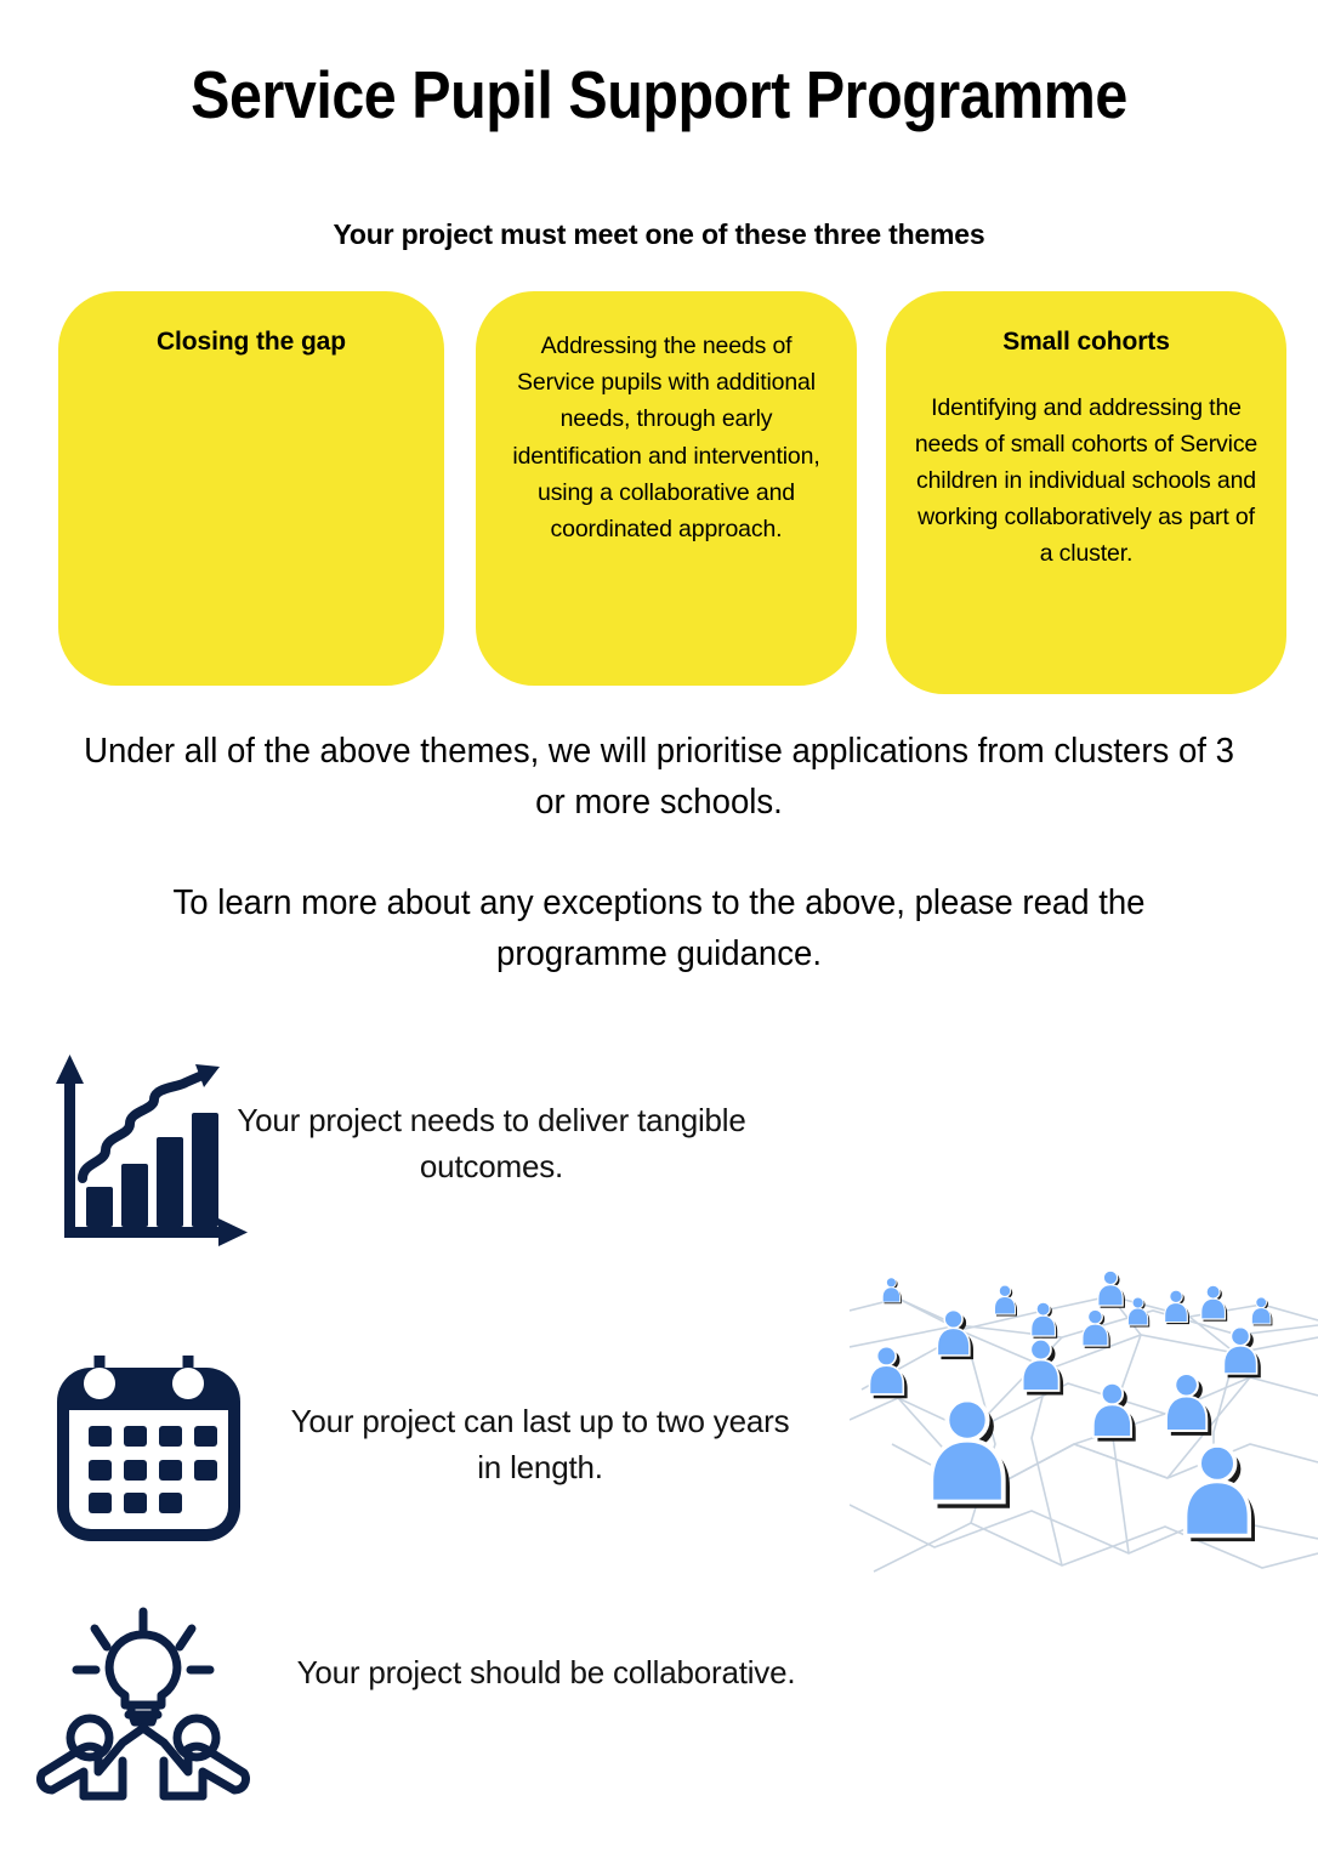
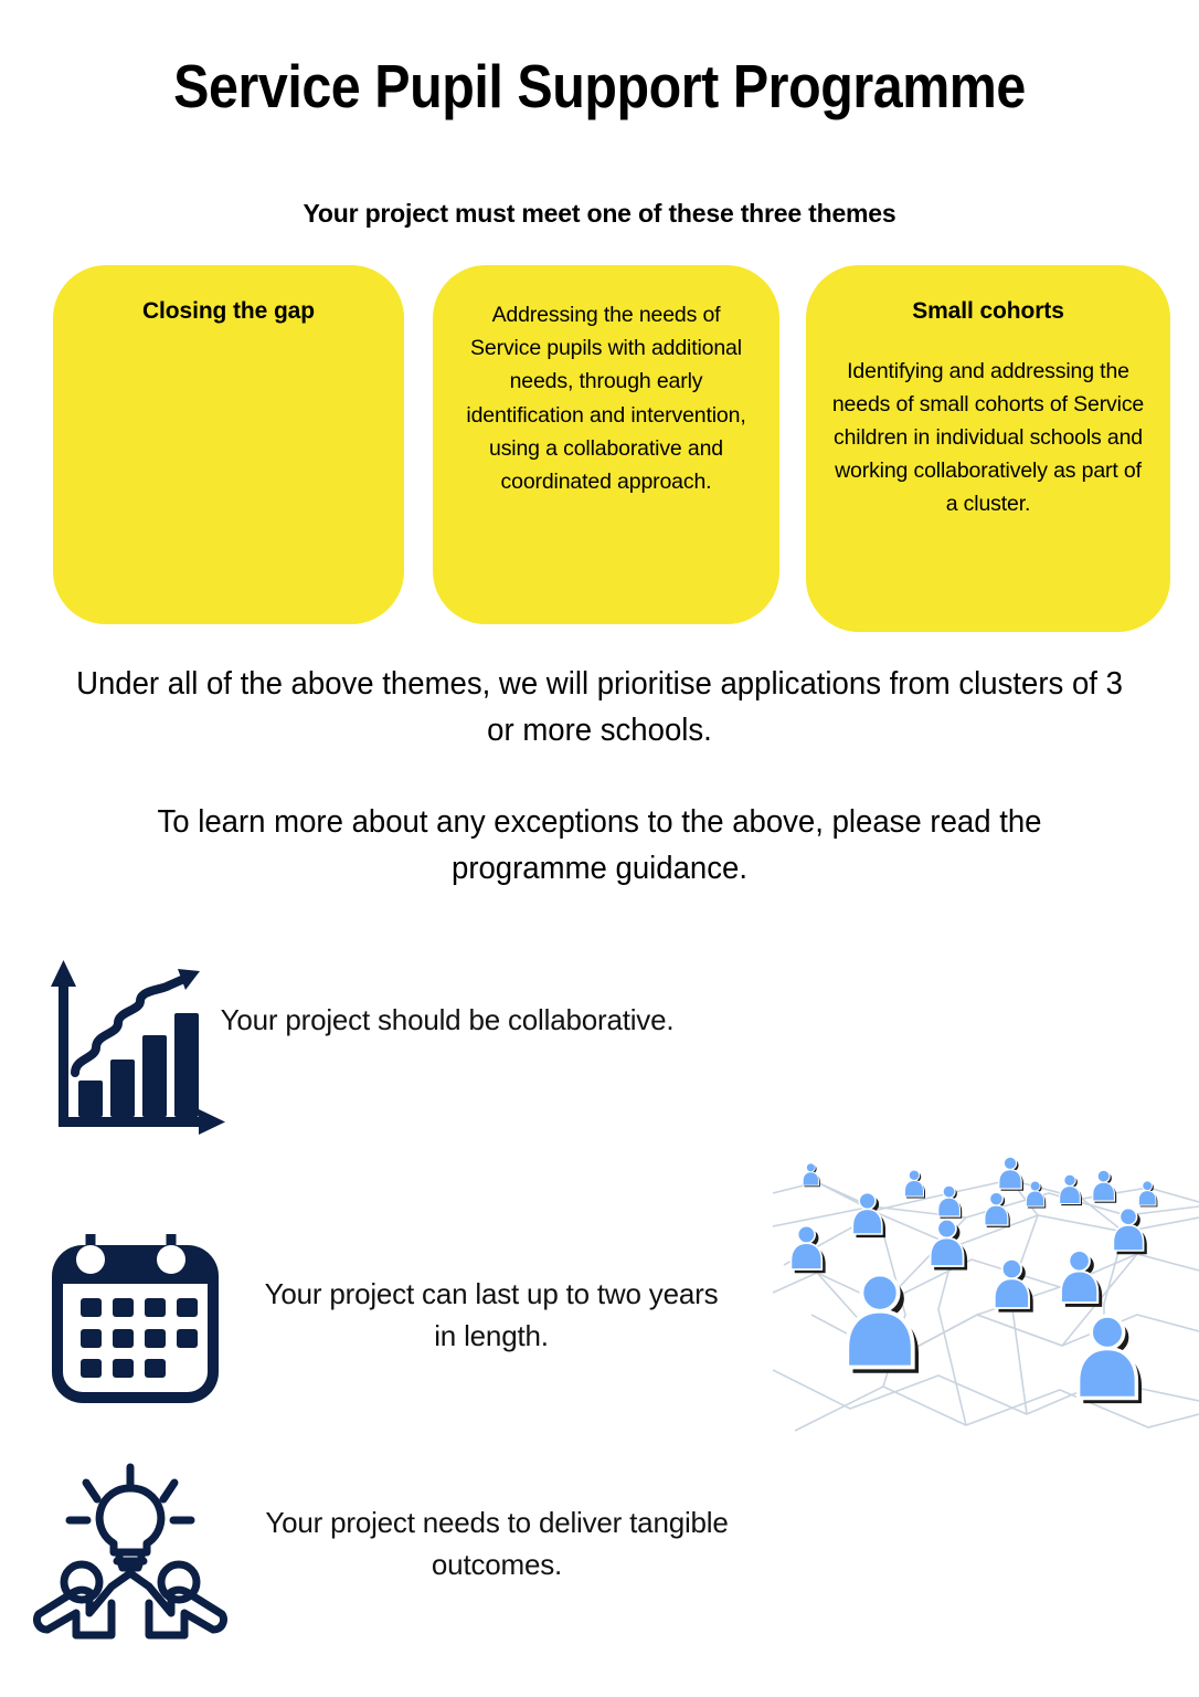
  Service Pupil Support Programme
  Your project must meet one of these three themes
  Closing the gap
  Addressing the needs of Service pupils with additional needs, through early identification and intervention, using a collaborative and coordinated approach.
  Small cohorts
  Identifying and addressing the needs of small cohorts of Service children in individual schools and working collaboratively as part of a cluster.
  Under all of the above themes, we will prioritise applications from clusters of 3 or more schools.
  To learn more about any exceptions to the above, please read the programme guidance.
- Your project needs to deliver tangible outcomes.
+ Your project should be collaborative.
  Your project can last up to two years in length.
- Your project should be collaborative.
+ Your project needs to deliver tangible outcomes.
